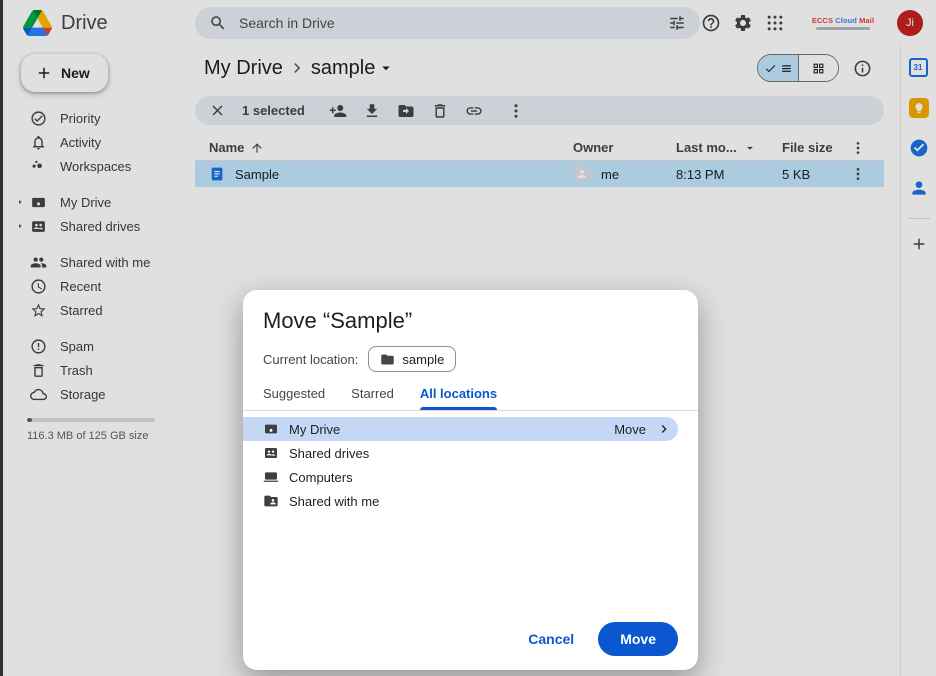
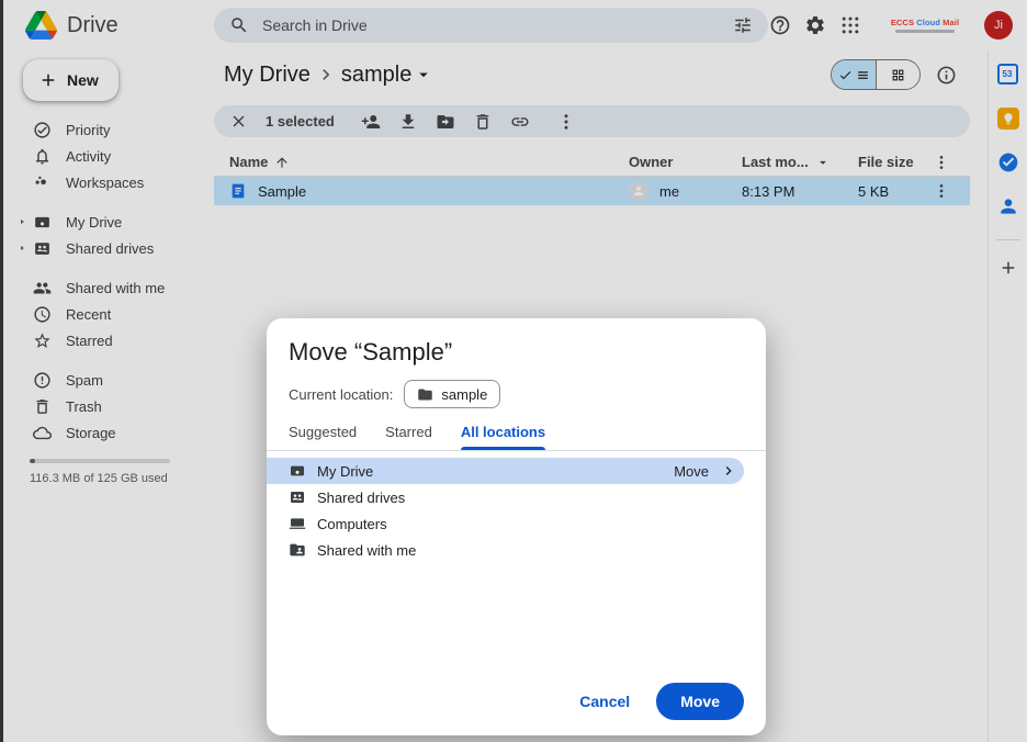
  Drive
  New
  Priority
  Activity
  Workspaces
  My Drive
  Shared drives
  Shared with me
  Recent
  Starred
  Spam
  Trash
  Storage
- 116.3 MB of 125 GB size
+ 116.3 MB of 125 GB used
  Search in Drive
  ECCS Cloud Mail
  Ji
  My Drive
  sample
  1 selected
  Name
  Owner
  Last mo...
  File size
  Sample
  me
  8:13 PM
  5 KB
- 31
+ 53
  Move “Sample”
  Current location:
  sample
  Suggested
  Starred
  All locations
  My Drive
  Move
  Shared drives
  Computers
  Shared with me
  Cancel
  Move
